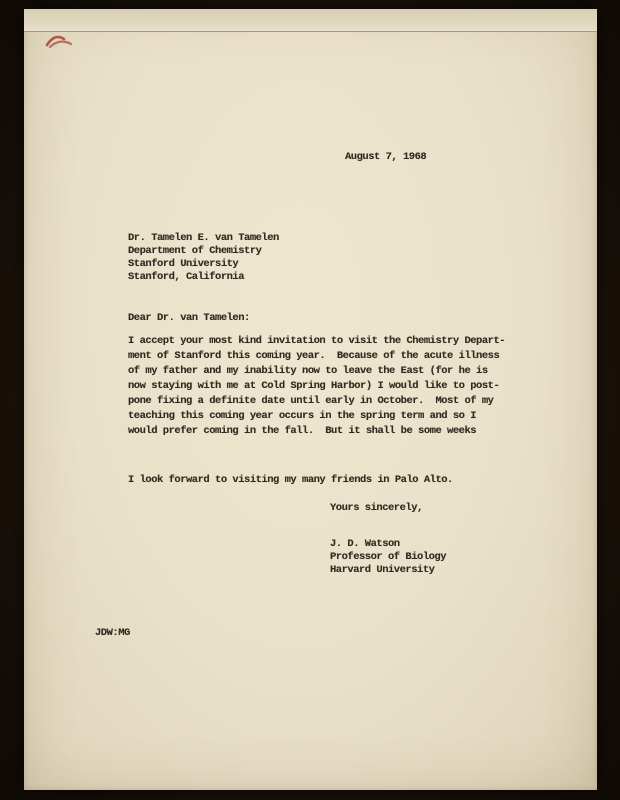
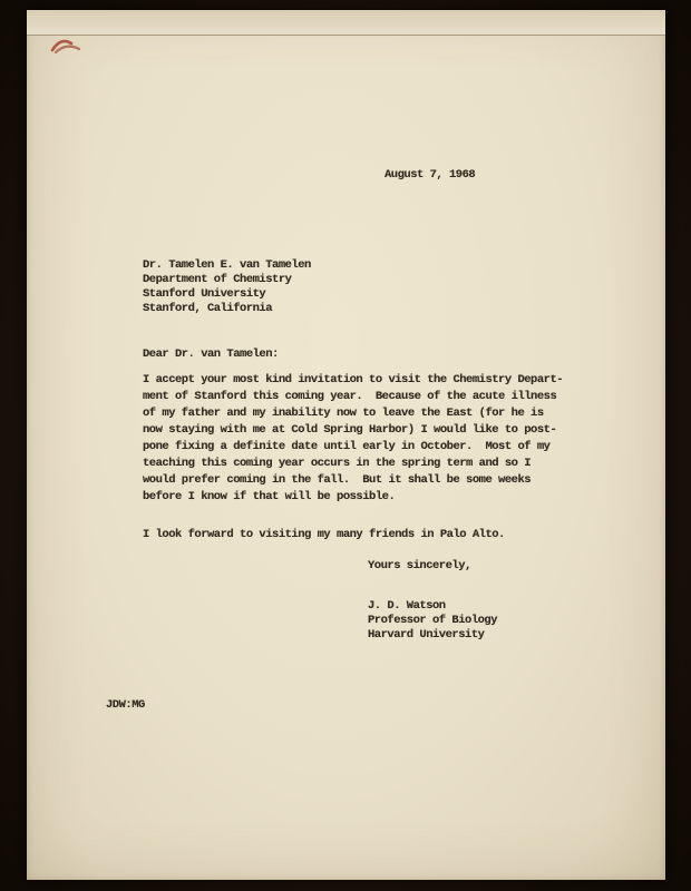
  August 7, 1968
  Dr. Tamelen E. van Tamelen
  Department of Chemistry
  Stanford University
  Stanford, California
  Dear Dr. van Tamelen:
  I accept your most kind invitation to visit the Chemistry Depart-
  ment of Stanford this coming year. Because of the acute illness
  of my father and my inability now to leave the East (for he is
  now staying with me at Cold Spring Harbor) I would like to post-
  pone fixing a definite date until early in October. Most of my
  teaching this coming year occurs in the spring term and so I
  would prefer coming in the fall. But it shall be some weeks
+ before I know if that will be possible.
  I look forward to visiting my many friends in Palo Alto.
  Yours sincerely,
  J. D. Watson
  Professor of Biology
  Harvard University
  JDW:MG
